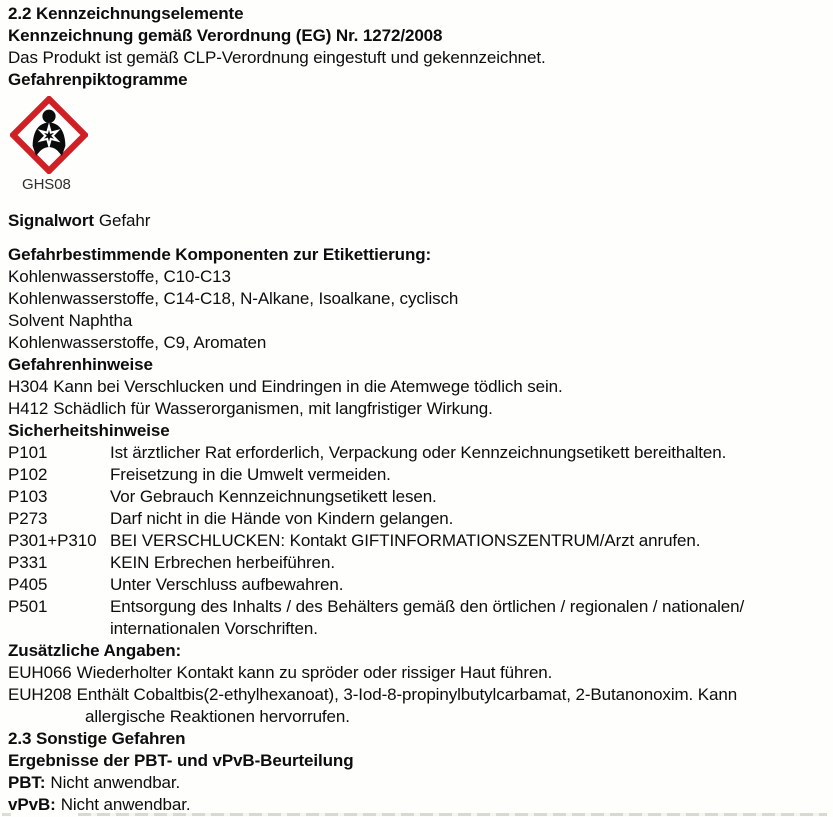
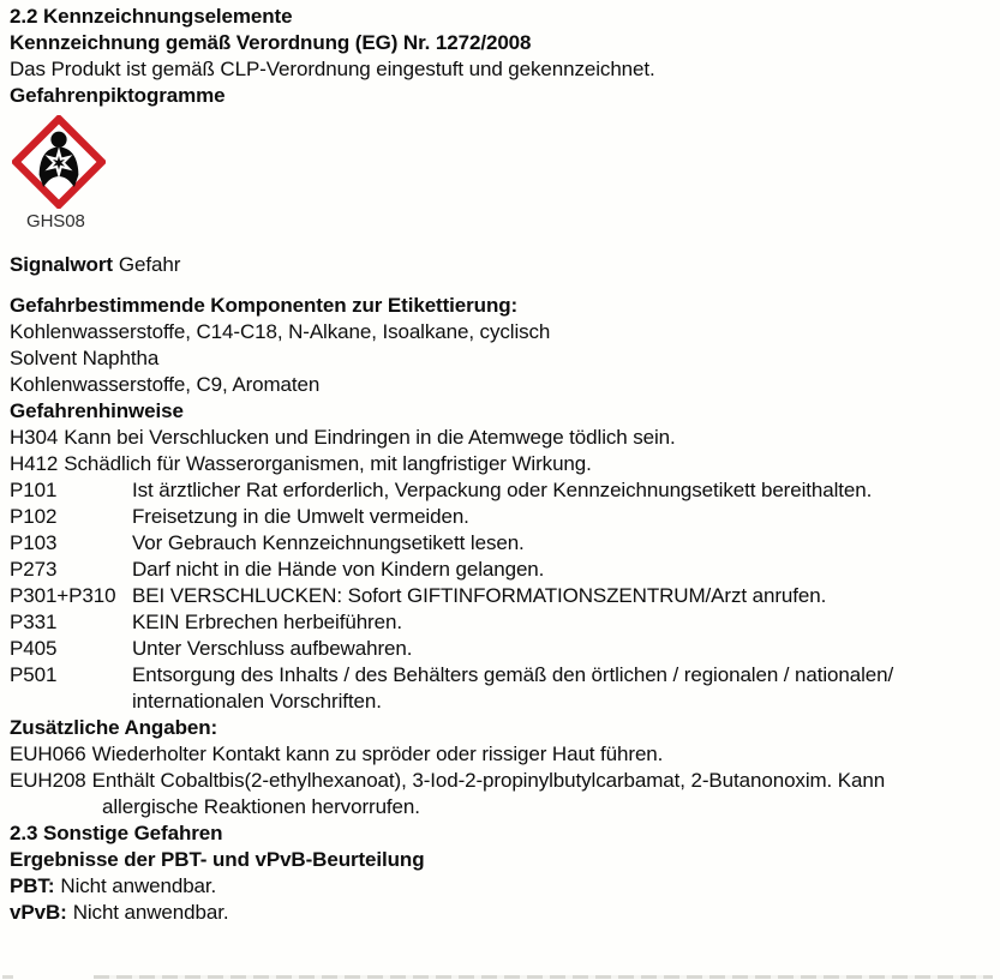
  2.2 Kennzeichnungselemente
  Kennzeichnung gemäß Verordnung (EG) Nr. 1272/2008
  Das Produkt ist gemäß CLP-Verordnung eingestuft und gekennzeichnet.
  Gefahrenpiktogramme
  GHS08
  Signalwort Gefahr
  Gefahrbestimmende Komponenten zur Etikettierung:
- Kohlenwasserstoffe, C10-C13
  Kohlenwasserstoffe, C14-C18, N-Alkane, Isoalkane, cyclisch
  Solvent Naphtha
  Kohlenwasserstoffe, C9, Aromaten
  Gefahrenhinweise
  H304 Kann bei Verschlucken und Eindringen in die Atemwege tödlich sein.
  H412 Schädlich für Wasserorganismen, mit langfristiger Wirkung.
- Sicherheitshinweise
  P101 Ist ärztlicher Rat erforderlich, Verpackung oder Kennzeichnungsetikett bereithalten.
  P102 Freisetzung in die Umwelt vermeiden.
  P103 Vor Gebrauch Kennzeichnungsetikett lesen.
  P273 Darf nicht in die Hände von Kindern gelangen.
- P301+P310 BEI VERSCHLUCKEN: Kontakt GIFTINFORMATIONSZENTRUM/Arzt anrufen.
+ P301+P310 BEI VERSCHLUCKEN: Sofort GIFTINFORMATIONSZENTRUM/Arzt anrufen.
  P331 KEIN Erbrechen herbeiführen.
  P405 Unter Verschluss aufbewahren.
  P501 Entsorgung des Inhalts / des Behälters gemäß den örtlichen / regionalen / nationalen/
  internationalen Vorschriften.
  Zusätzliche Angaben:
  EUH066 Wiederholter Kontakt kann zu spröder oder rissiger Haut führen.
- EUH208 Enthält Cobaltbis(2-ethylhexanoat), 3-Iod-8-propinylbutylcarbamat, 2-Butanonoxim. Kann
+ EUH208 Enthält Cobaltbis(2-ethylhexanoat), 3-Iod-2-propinylbutylcarbamat, 2-Butanonoxim. Kann
  allergische Reaktionen hervorrufen.
  2.3 Sonstige Gefahren
  Ergebnisse der PBT- und vPvB-Beurteilung
  PBT: Nicht anwendbar.
  vPvB: Nicht anwendbar.
